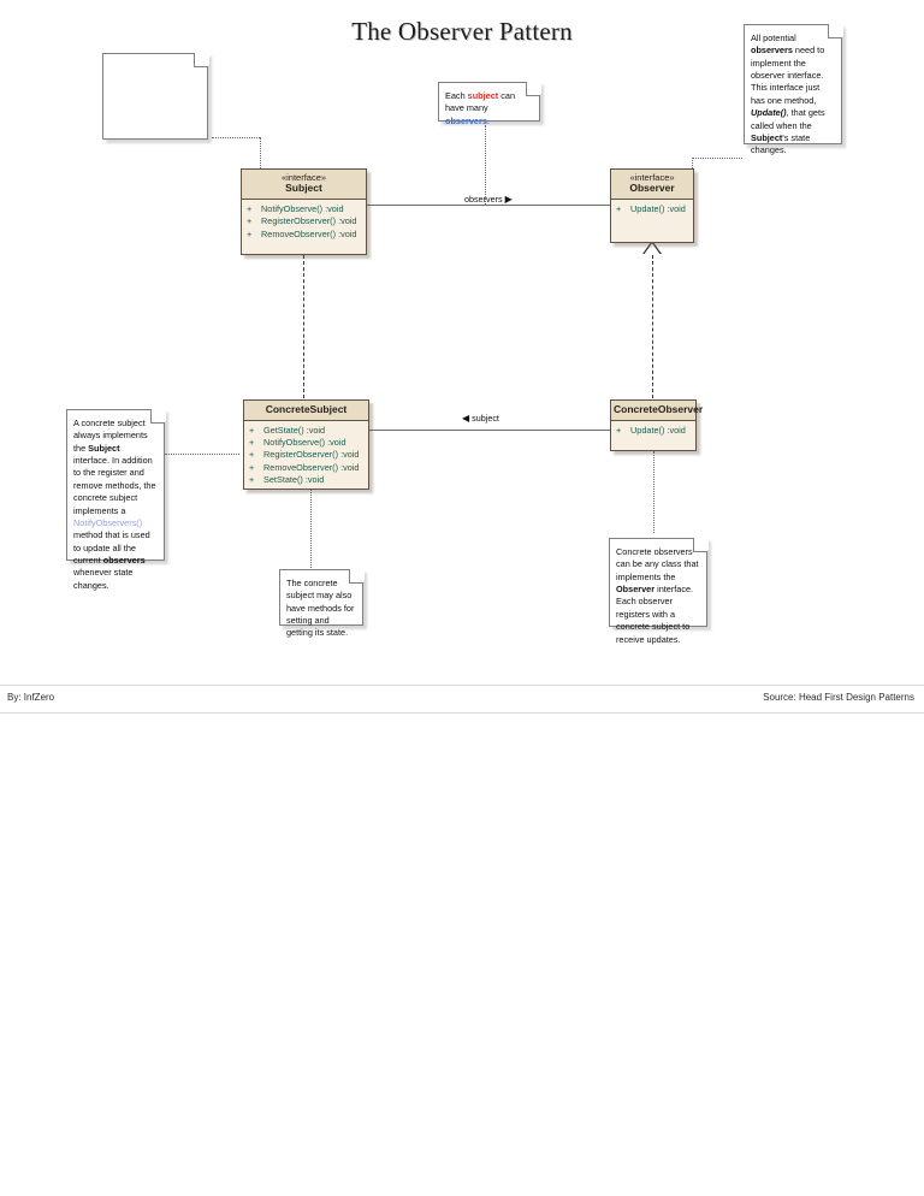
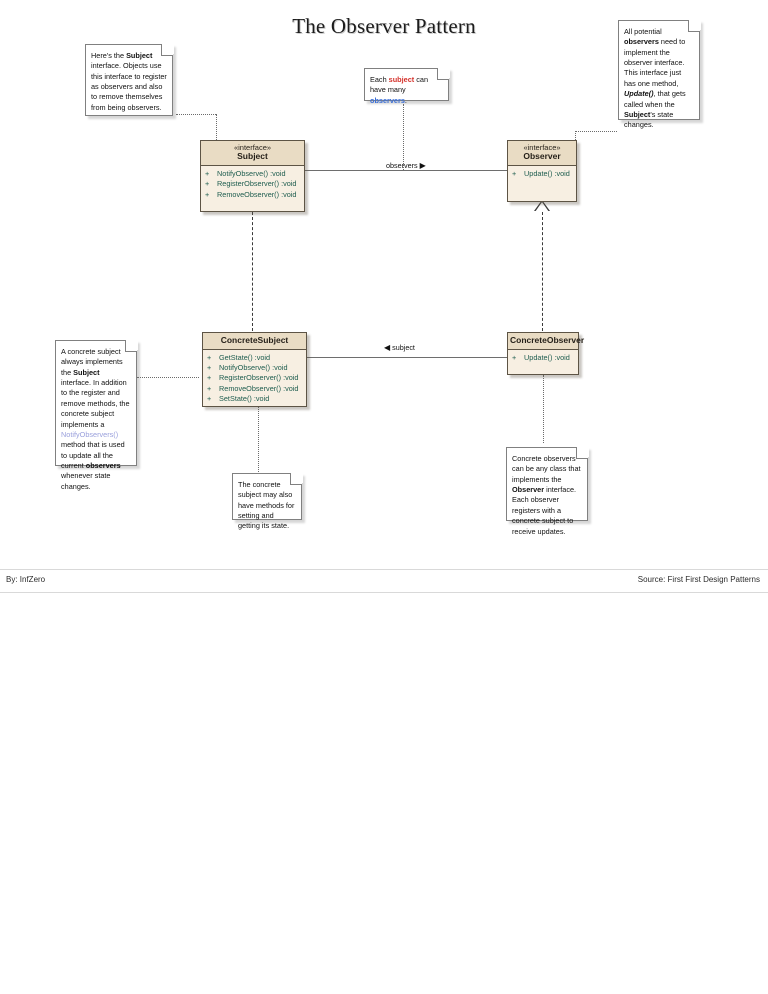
  The Observer Pattern
  observers ▶
  ◀ subject
  «interface»
  Subject
  +
  NotifyObserve() :void
  +
  RegisterObserver() :void
  +
  RemoveObserver() :void
  «interface»
  Observer
  +
  Update() :void
  ConcreteSubject
  +
  GetState() :void
  +
  NotifyObserve() :void
  +
  RegisterObserver() :void
  +
  RemoveObserver() :void
  +
  SetState() :void
  ConcreteObserver
  +
  Update() :void
+ Here's the Subject interface. Objects use this interface to register as observers and also to remove themselves from being observers.
  Each subject can have many observers.
  All potential observers need to implement the observer interface. This interface just has one method, Update(), that gets called when the Subject's state changes.
  A concrete subject always implements the Subject interface. In addition to the register and remove methods, the concrete subject implements a NotifyObservers() method that is used to update all the current observers whenever state changes.
  The concrete subject may also have methods for setting and getting its state.
  Concrete observers can be any class that implements the Observer interface. Each observer registers with a concrete subject to receive updates.
  By: InfZero
- Source: Head First Design Patterns
+ Source: First First Design Patterns
